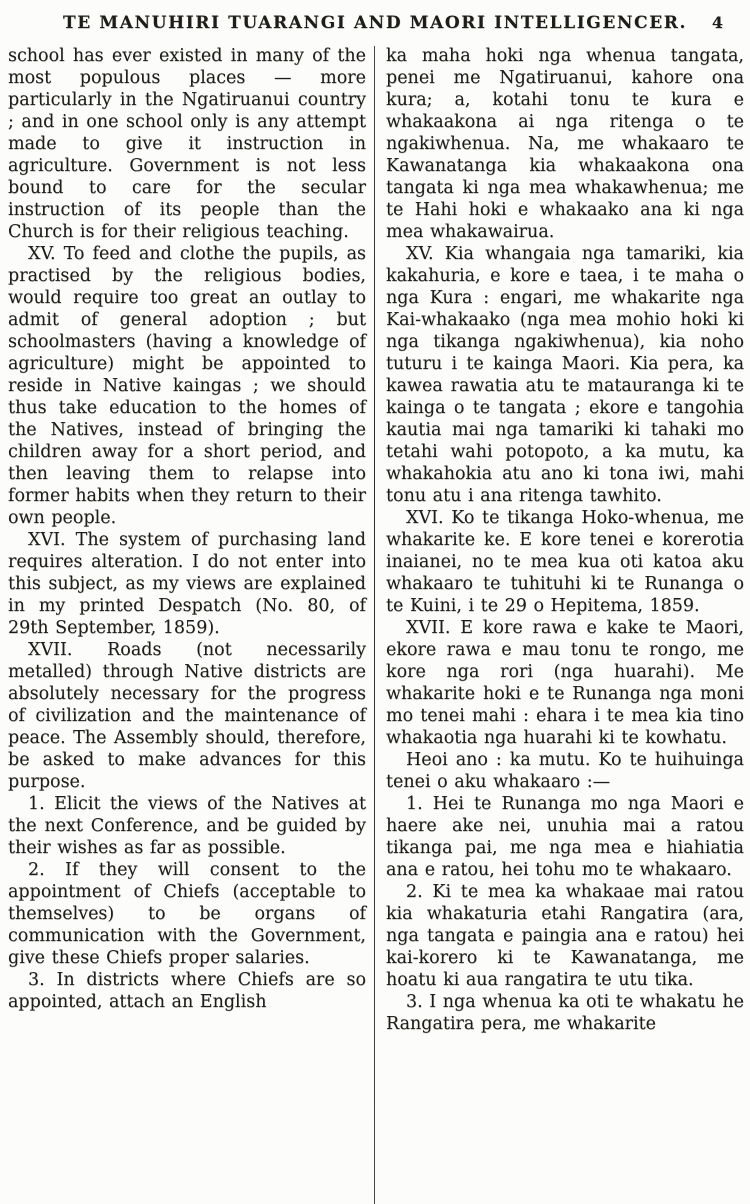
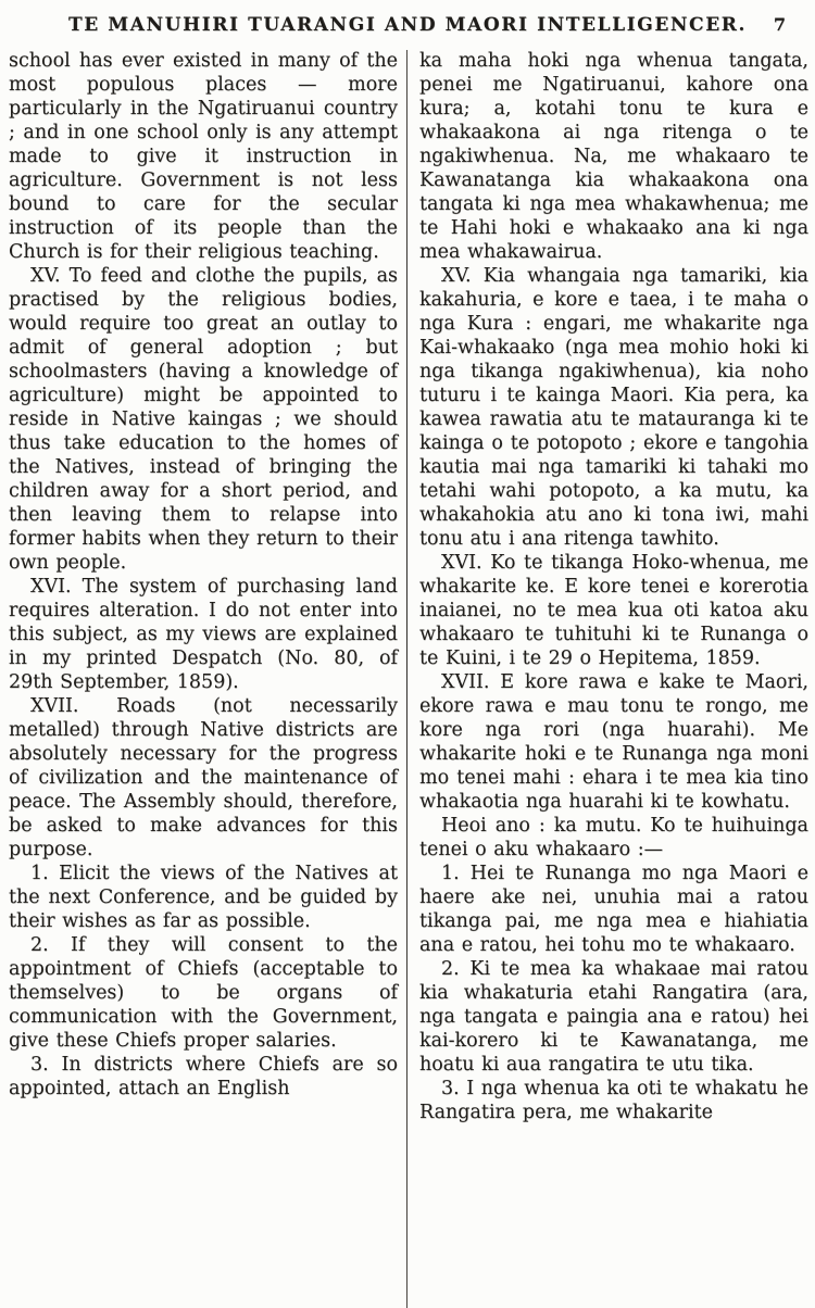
  TE MANUHIRI TUARANGI AND MAORI INTELLIGENCER.
- 4
+ 7
  school has ever existed in many of the most populous places — more particularly in the Ngatiruanui country ; and in one school only is any attempt made to give it instruction in agriculture. Government is not less bound to care for the secular instruction of its people than the Church is for their religious teaching.
  XV. To feed and clothe the pupils, as practised by the religious bodies, would require too great an outlay to admit of general adoption ; but schoolmasters (having a knowledge of agriculture) might be appointed to reside in Native kaingas ; we should thus take education to the homes of the Natives, instead of bringing the children away for a short period, and then leaving them to relapse into former habits when they return to their own people.
  XVI. The system of purchasing land requires alteration. I do not enter into this subject, as my views are explained in my printed Despatch (No. 80, of 29th September, 1859).
  XVII. Roads (not necessarily metalled) through Native districts are absolutely necessary for the progress of civilization and the maintenance of peace. The Assembly should, therefore, be asked to make advances for this purpose.
  1. Elicit the views of the Natives at the next Conference, and be guided by their wishes as far as possible.
  2. If they will consent to the appointment of Chiefs (acceptable to themselves) to be organs of communication with the Government, give these Chiefs proper salaries.
  3. In districts where Chiefs are so appointed, attach an English
  ka maha hoki nga whenua tangata, penei me Ngatiruanui, kahore ona kura; a, kotahi tonu te kura e whakaakona ai nga ritenga o te ngakiwhenua. Na, me whakaaro te Kawanatanga kia whakaakona ona tangata ki nga mea whakawhenua; me te Hahi hoki e whakaako ana ki nga mea whakawairua.
- XV. Kia whangaia nga tamariki, kia kakahuria, e kore e taea, i te maha o nga Kura : engari, me whakarite nga Kai-whakaako (nga mea mohio hoki ki nga tikanga ngakiwhenua), kia noho tuturu i te kainga Maori. Kia pera, ka kawea rawatia atu te matauranga ki te kainga o te tangata ; ekore e tangohia kautia mai nga tamariki ki tahaki mo tetahi wahi potopoto, a ka mutu, ka whakahokia atu ano ki tona iwi, mahi tonu atu i ana ritenga tawhito.
+ XV. Kia whangaia nga tamariki, kia kakahuria, e kore e taea, i te maha o nga Kura : engari, me whakarite nga Kai-whakaako (nga mea mohio hoki ki nga tikanga ngakiwhenua), kia noho tuturu i te kainga Maori. Kia pera, ka kawea rawatia atu te matauranga ki te kainga o te potopoto ; ekore e tangohia kautia mai nga tamariki ki tahaki mo tetahi wahi potopoto, a ka mutu, ka whakahokia atu ano ki tona iwi, mahi tonu atu i ana ritenga tawhito.
  XVI. Ko te tikanga Hoko-whenua, me whakarite ke. E kore tenei e korerotia inaianei, no te mea kua oti katoa aku whakaaro te tuhituhi ki te Runanga o te Kuini, i te 29 o Hepitema, 1859.
  XVII. E kore rawa e kake te Maori, ekore rawa e mau tonu te rongo, me kore nga rori (nga huarahi). Me whakarite hoki e te Runanga nga moni mo tenei mahi : ehara i te mea kia tino whakaotia nga huarahi ki te kowhatu.
  Heoi ano : ka mutu. Ko te huihuinga tenei o aku whakaaro :—
  1. Hei te Runanga mo nga Maori e haere ake nei, unuhia mai a ratou tikanga pai, me nga mea e hiahiatia ana e ratou, hei tohu mo te whakaaro.
  2. Ki te mea ka whakaae mai ratou kia whakaturia etahi Rangatira (ara, nga tangata e paingia ana e ratou) hei kai-korero ki te Kawanatanga, me hoatu ki aua rangatira te utu tika.
  3. I nga whenua ka oti te whakatu he Rangatira pera, me whakarite
